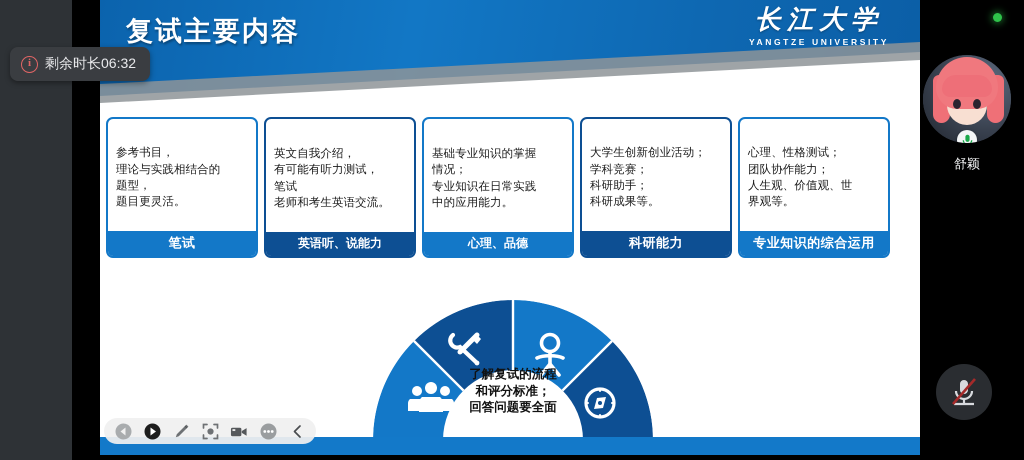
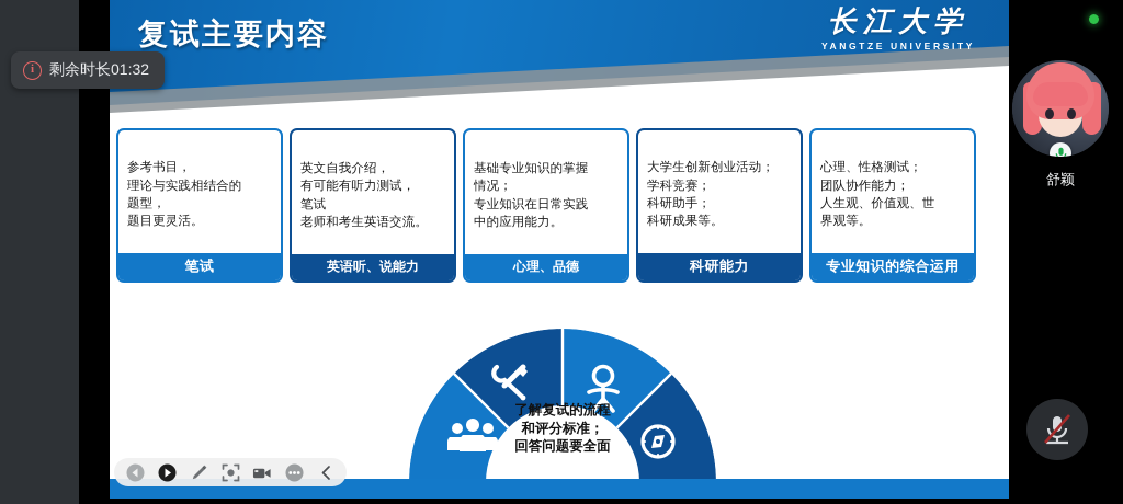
  复试主要内容
  长江大学
  YANGTZE UNIVERSITY
  参考书目，
  理论与实践相结合的
  题型，
  题目更灵活。
  笔试
  英文自我介绍，
  有可能有听力测试，
  笔试
  老师和考生英语交流。
  英语听、说能力
  基础专业知识的掌握
  情况；
  专业知识在日常实践
  中的应用能力。
  心理、品德
  大学生创新创业活动；
  学科竞赛；
  科研助手；
  科研成果等。
  科研能力
  心理、性格测试；
  团队协作能力；
  人生观、价值观、世
  界观等。
  专业知识的综合运用
  了解复试的流程
  和评分标准；
  回答问题要全面
  i
- 剩余时长06:32
+ 剩余时长01:32
  舒颖
